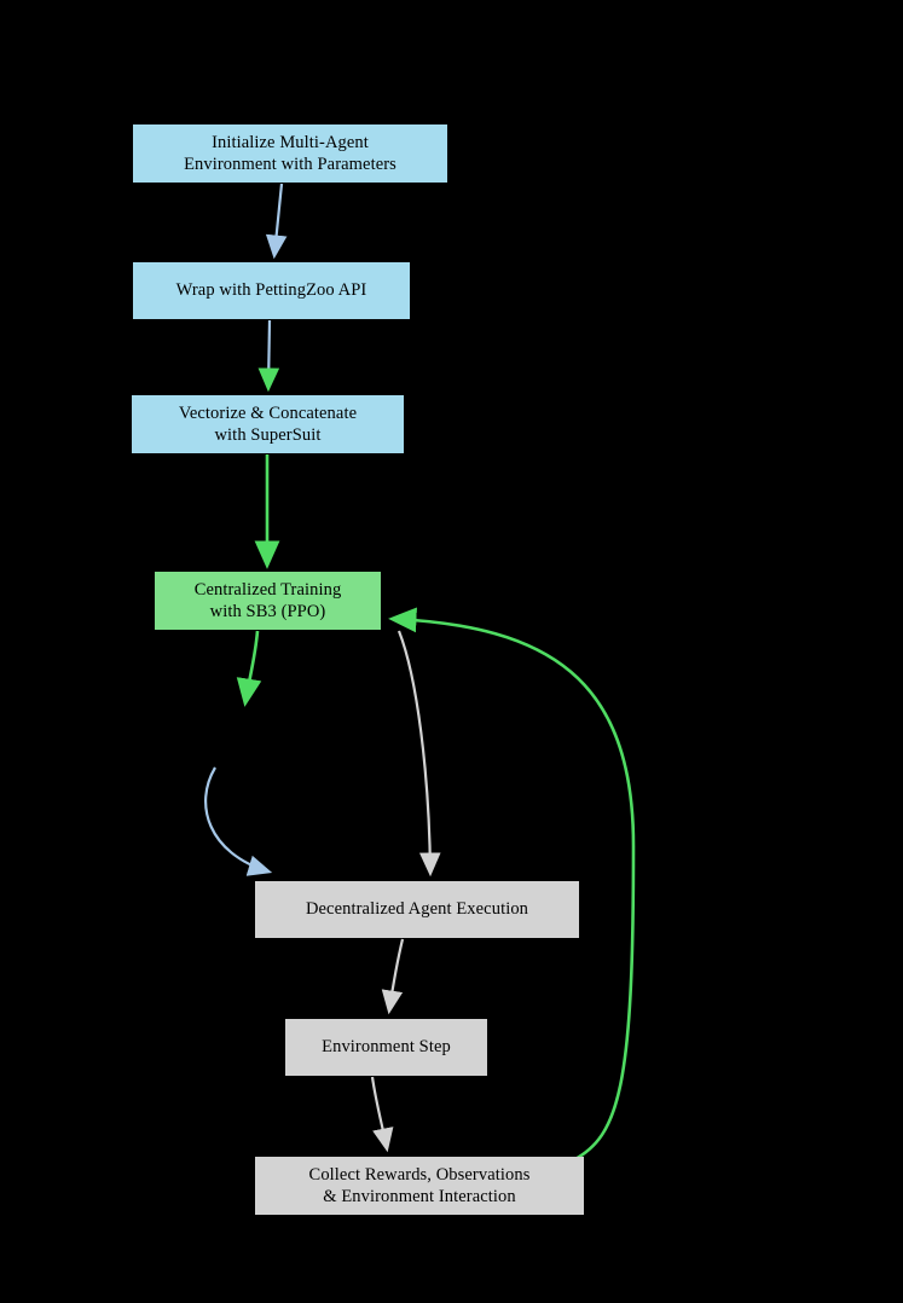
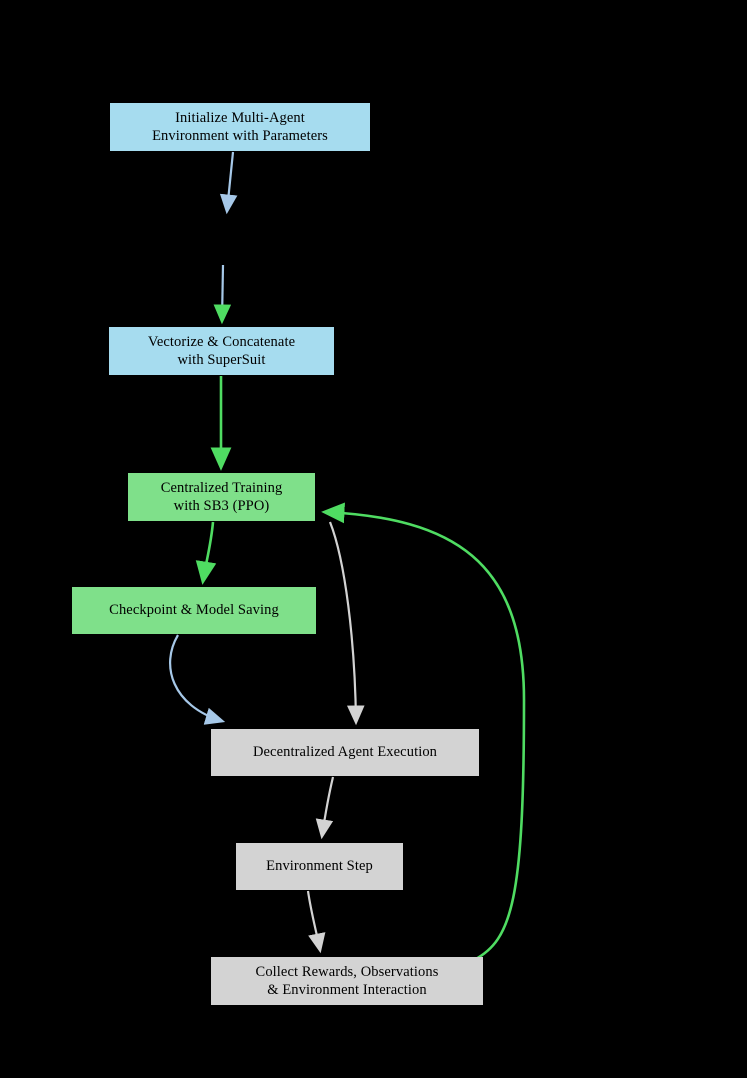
  Initialize Multi-Agent
  Environment with Parameters
- Wrap with PettingZoo API
  Vectorize & Concatenate
  with SuperSuit
  Centralized Training
  with SB3 (PPO)
+ Checkpoint & Model Saving
  Decentralized Agent Execution
  Environment Step
  Collect Rewards, Observations
  & Environment Interaction
